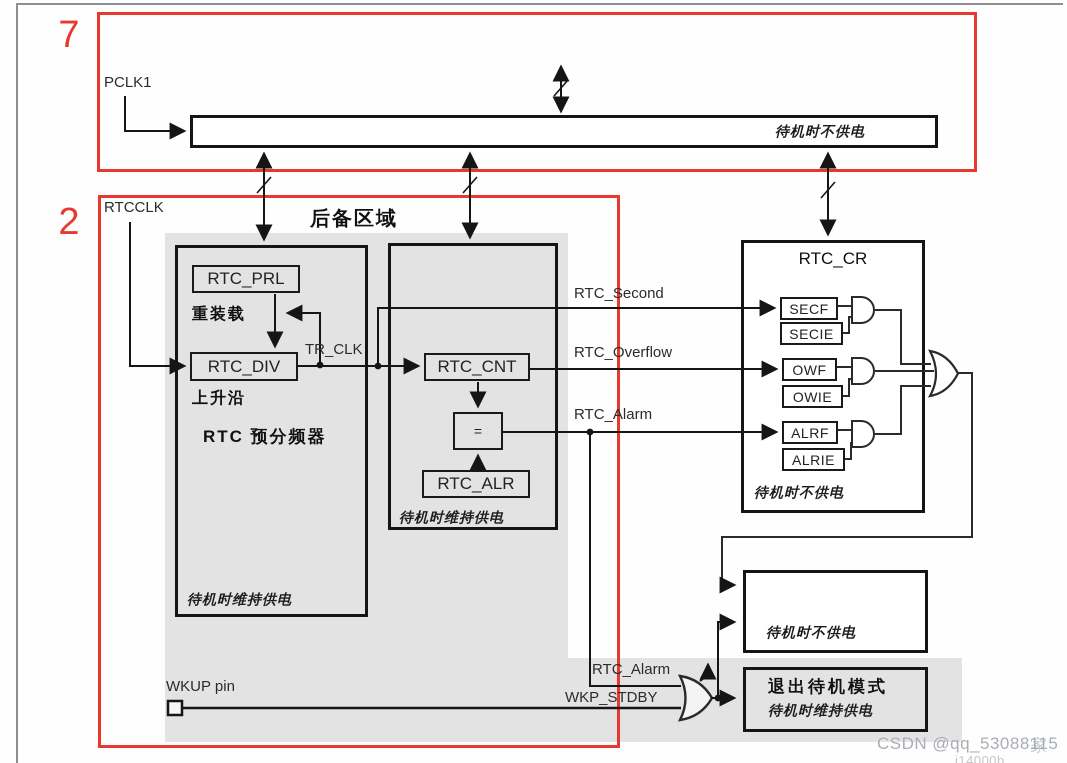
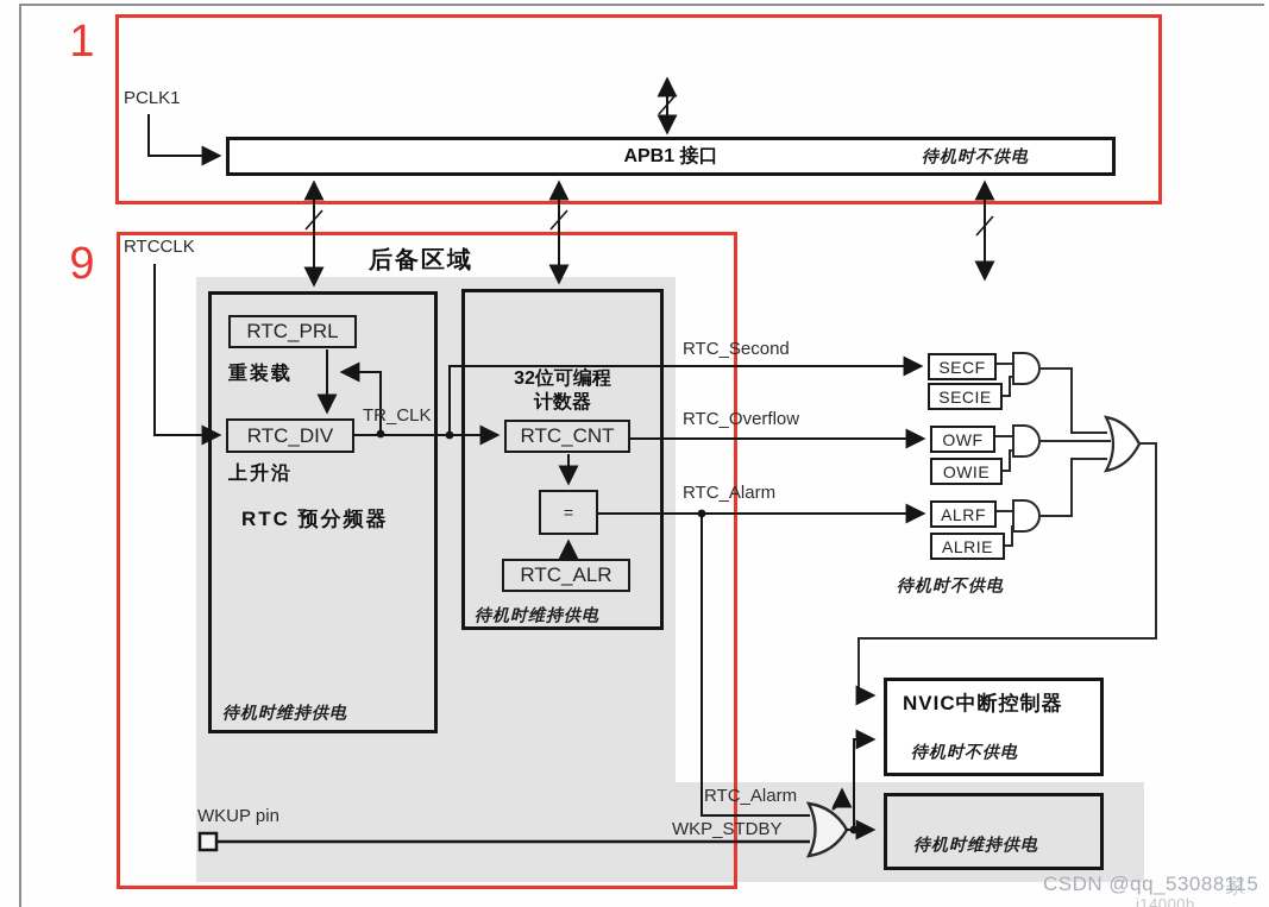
- 7
+ 1
- 2
+ 9
+ APB1 接口
  待机时不供电
  PCLK1
  RTCCLK
  后备区域
  RTC_PRL
  重装载
  RTC_DIV
  上升沿
  RTC 预分频器
  待机时维持供电
  TR_CLK
+ 32位可编程
+ 计数器
  RTC_CNT
  =
  RTC_ALR
  待机时维持供电
  RTC_Second
  RTC_Overflow
  RTC_Alarm
  RTC_Alarm
  WKP_STDBY
  WKUP pin
- RTC_CR
  SECF
  SECIE
  OWF
  OWIE
  ALRF
  ALRIE
  待机时不供电
+ NVIC中断控制器
  待机时不供电
- 退出待机模式
  待机时维持供电
  CSDN @qq_53088115
  家
  i14000b
